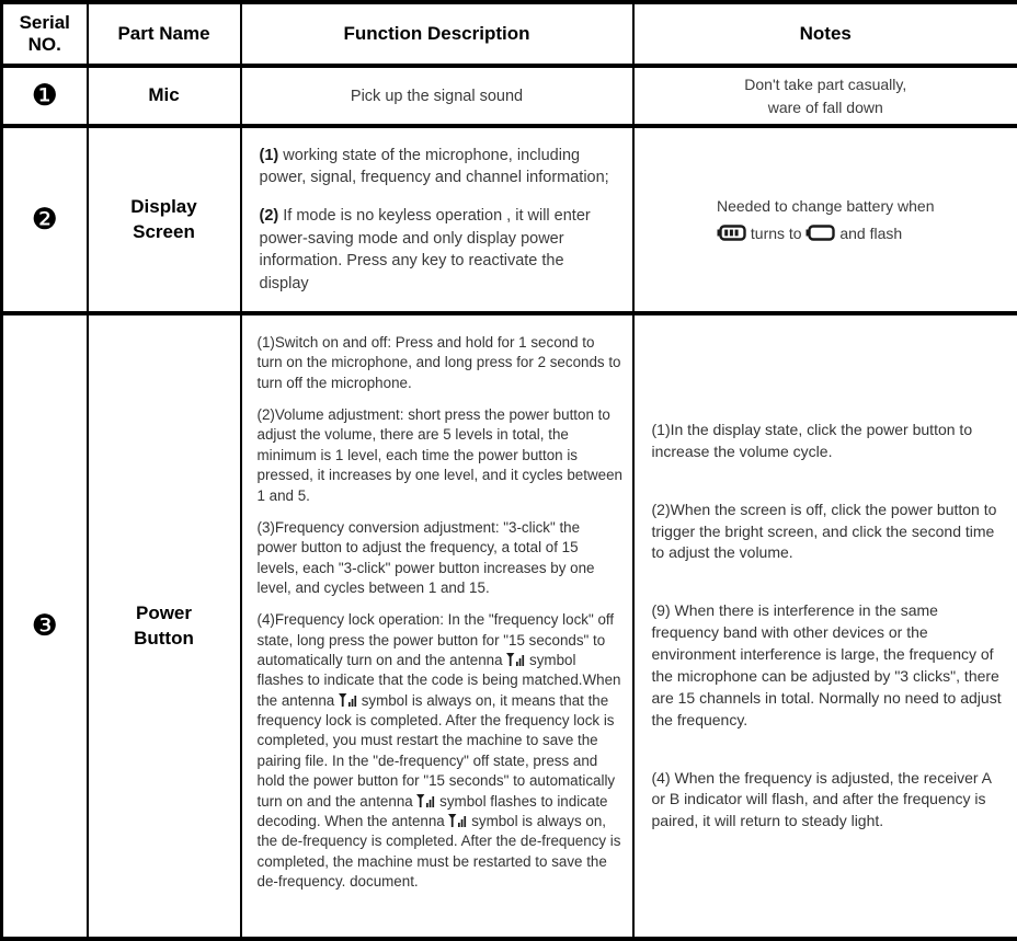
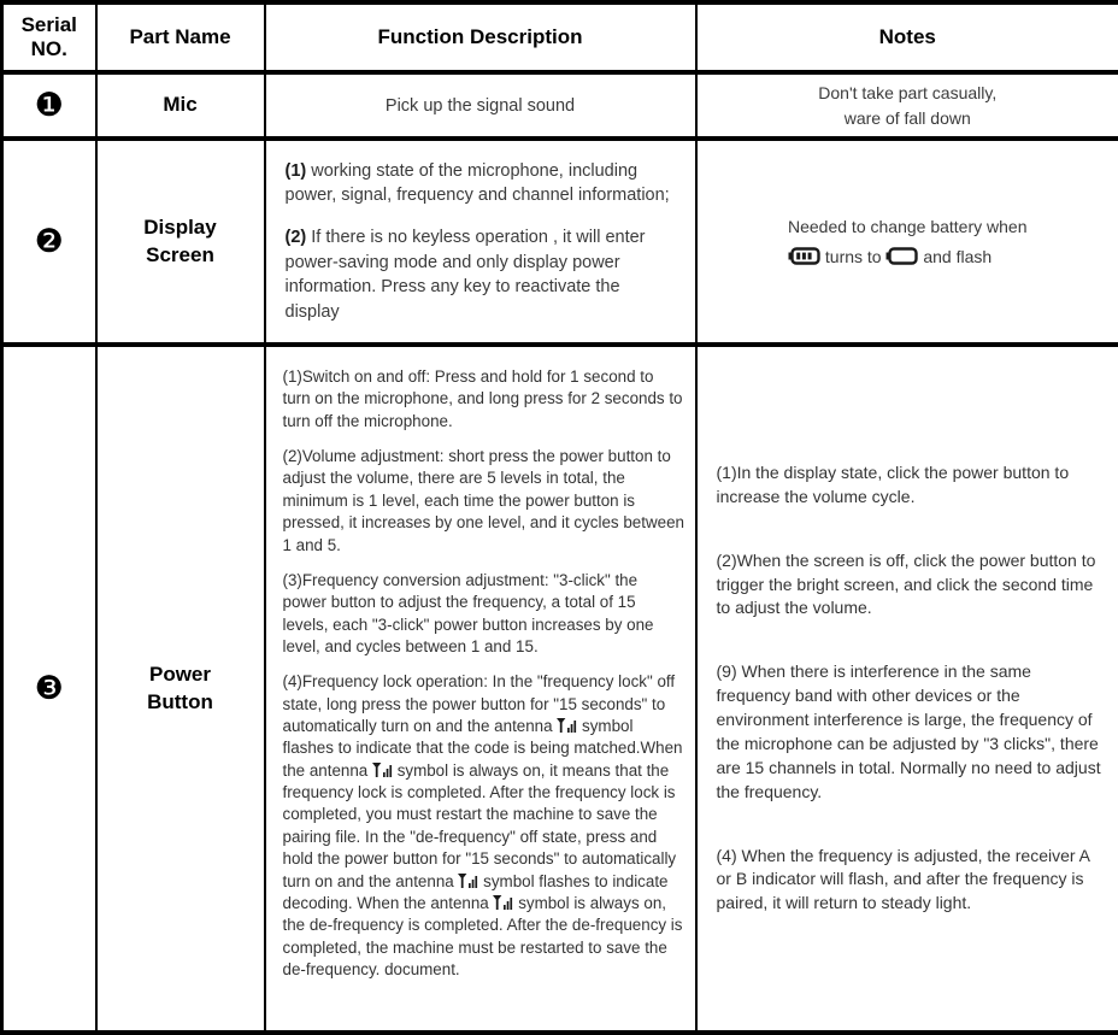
  Serial NO.	Part Name	Function Description	Notes
  ❶	Mic	Pick up the signal sound	Don't take part casually, ware of fall down
- ❷	Display Screen	(1) working state of the microphone, including power, signal, frequency and channel information; (2) If mode is no keyless operation , it will enter power-saving mode and only display power information. Press any key to reactivate the display	Needed to change battery when turns to and flash
+ ❷	Display Screen	(1) working state of the microphone, including power, signal, frequency and channel information; (2) If there is no keyless operation , it will enter power-saving mode and only display power information. Press any key to reactivate the display	Needed to change battery when turns to and flash
  ❸	Power Button	(1)Switch on and off: Press and hold for 1 second to turn on the microphone, and long press for 2 seconds to turn off the microphone. (2)Volume adjustment: short press the power button to adjust the volume, there are 5 levels in total, the minimum is 1 level, each time the power button is pressed, it increases by one level, and it cycles between 1 and 5. (3)Frequency conversion adjustment: "3-click" the power button to adjust the frequency, a total of 15 levels, each "3-click" power button increases by one level, and cycles between 1 and 15. (4)Frequency lock operation: In the "frequency lock" off state, long press the power button for "15 seconds" to automatically turn on and the antenna symbol flashes to indicate that the code is being matched.When the antenna symbol is always on, it means that the frequency lock is completed. After the frequency lock is completed, you must restart the machine to save the pairing file. In the "de-frequency" off state, press and hold the power button for "15 seconds" to automatically turn on and the antenna symbol flashes to indicate decoding. When the antenna symbol is always on, the de-frequency is completed. After the de-frequency is completed, the machine must be restarted to save the de-frequency. document.	(1)In the display state, click the power button to increase the volume cycle. (2)When the screen is off, click the power button to trigger the bright screen, and click the second time to adjust the volume. (9) When there is interference in the same frequency band with other devices or the environment interference is large, the frequency of the microphone can be adjusted by "3 clicks", there are 15 channels in total. Normally no need to adjust the frequency. (4) When the frequency is adjusted, the receiver A or B indicator will flash, and after the frequency is paired, it will return to steady light.
